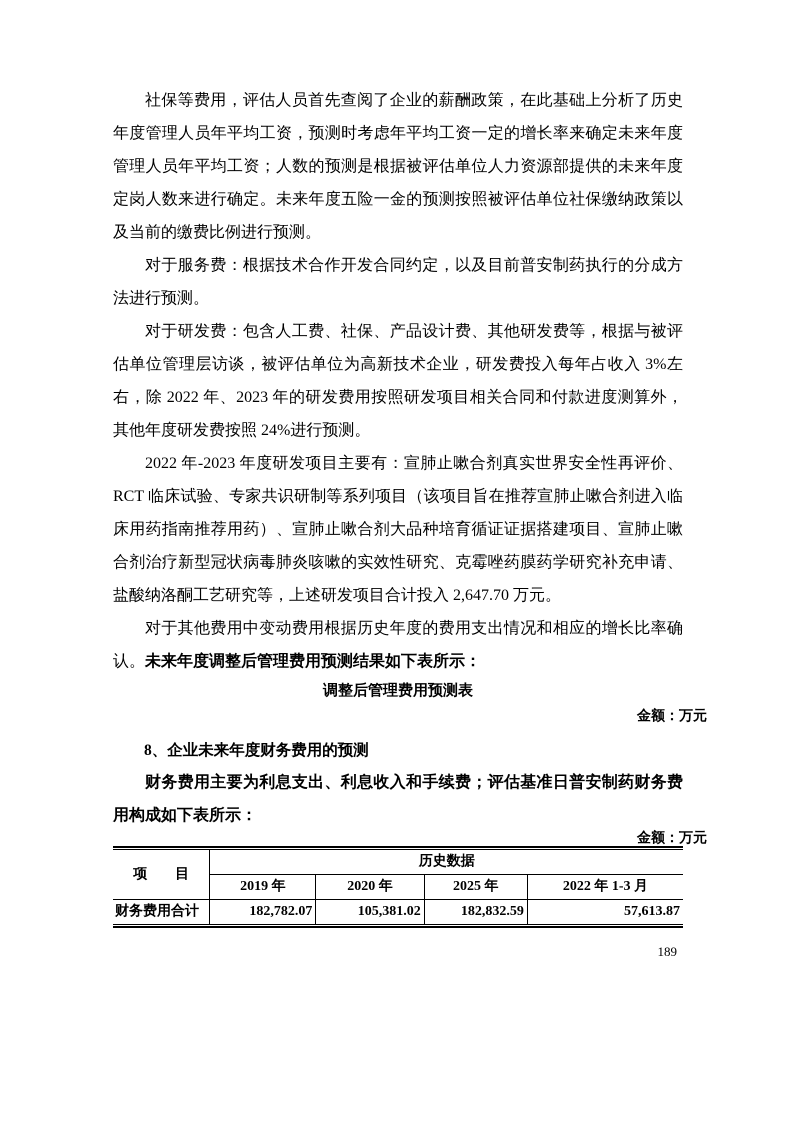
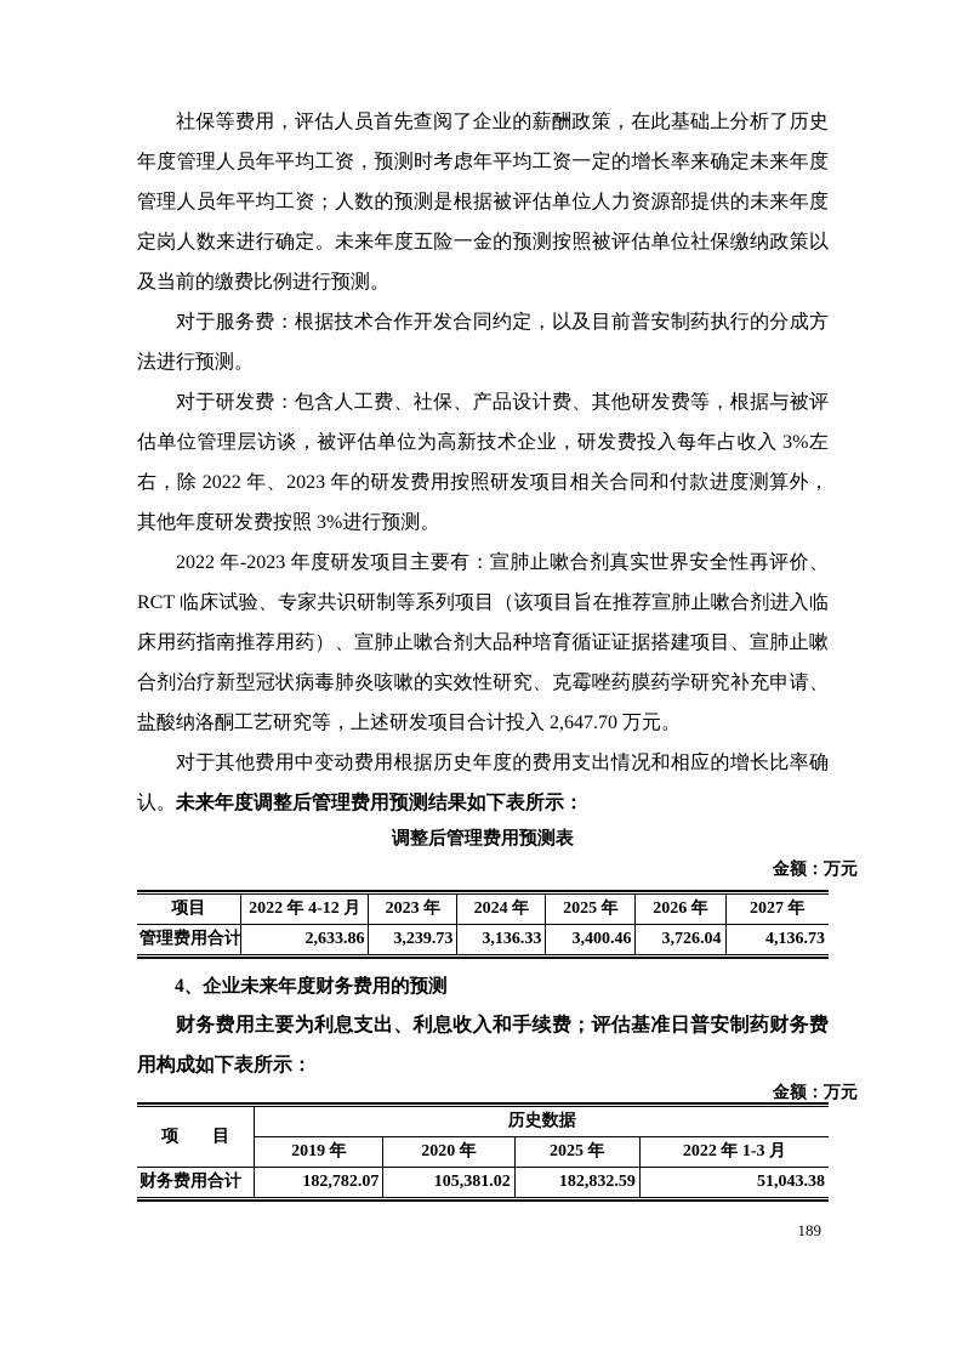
  社保等费用，评估人员首先查阅了企业的薪酬政策，在此基础上分析了历史年度管理人员年平均工资，预测时考虑年平均工资一定的增长率来确定未来年度管理人员年平均工资；人数的预测是根据被评估单位人力资源部提供的未来年度定岗人数来进行确定。未来年度五险一金的预测按照被评估单位社保缴纳政策以及当前的缴费比例进行预测。
  对于服务费：根据技术合作开发合同约定，以及目前普安制药执行的分成方法进行预测。
- 对于研发费：包含人工费、社保、产品设计费、其他研发费等，根据与被评估单位管理层访谈，被评估单位为高新技术企业，研发费投入每年占收入 3%左右，除 2022 年、2023 年的研发费用按照研发项目相关合同和付款进度测算外，其他年度研发费按照 24%进行预测。
+ 对于研发费：包含人工费、社保、产品设计费、其他研发费等，根据与被评估单位管理层访谈，被评估单位为高新技术企业，研发费投入每年占收入 3%左右，除 2022 年、2023 年的研发费用按照研发项目相关合同和付款进度测算外，其他年度研发费按照 3%进行预测。
  2022 年-2023 年度研发项目主要有：宣肺止嗽合剂真实世界安全性再评价、RCT 临床试验、专家共识研制等系列项目（该项目旨在推荐宣肺止嗽合剂进入临床用药指南推荐用药）、宣肺止嗽合剂大品种培育循证证据搭建项目、宣肺止嗽合剂治疗新型冠状病毒肺炎咳嗽的实效性研究、克霉唑药膜药学研究补充申请、盐酸纳洛酮工艺研究等，上述研发项目合计投入 2,647.70 万元。
  对于其他费用中变动费用根据历史年度的费用支出情况和相应的增长比率确认。未来年度调整后管理费用预测结果如下表所示：
  调整后管理费用预测表
  金额：万元
+ 项目	2022 年 4-12 月	2023 年	2024 年	2025 年	2026 年	2027 年
+ 管理费用合计	2,633.86	3,239.73	3,136.33	3,400.46	3,726.04	4,136.73
- 8、企业未来年度财务费用的预测
+ 4、企业未来年度财务费用的预测
  财务费用主要为利息支出、利息收入和手续费；评估基准日普安制药财务费用构成如下表所示：
  金额：万元
  项 目	历史数据
  2019 年	2020 年	2025 年	2022 年 1-3 月
- 财务费用合计	182,782.07	105,381.02	182,832.59	57,613.87
+ 财务费用合计	182,782.07	105,381.02	182,832.59	51,043.38
  189
